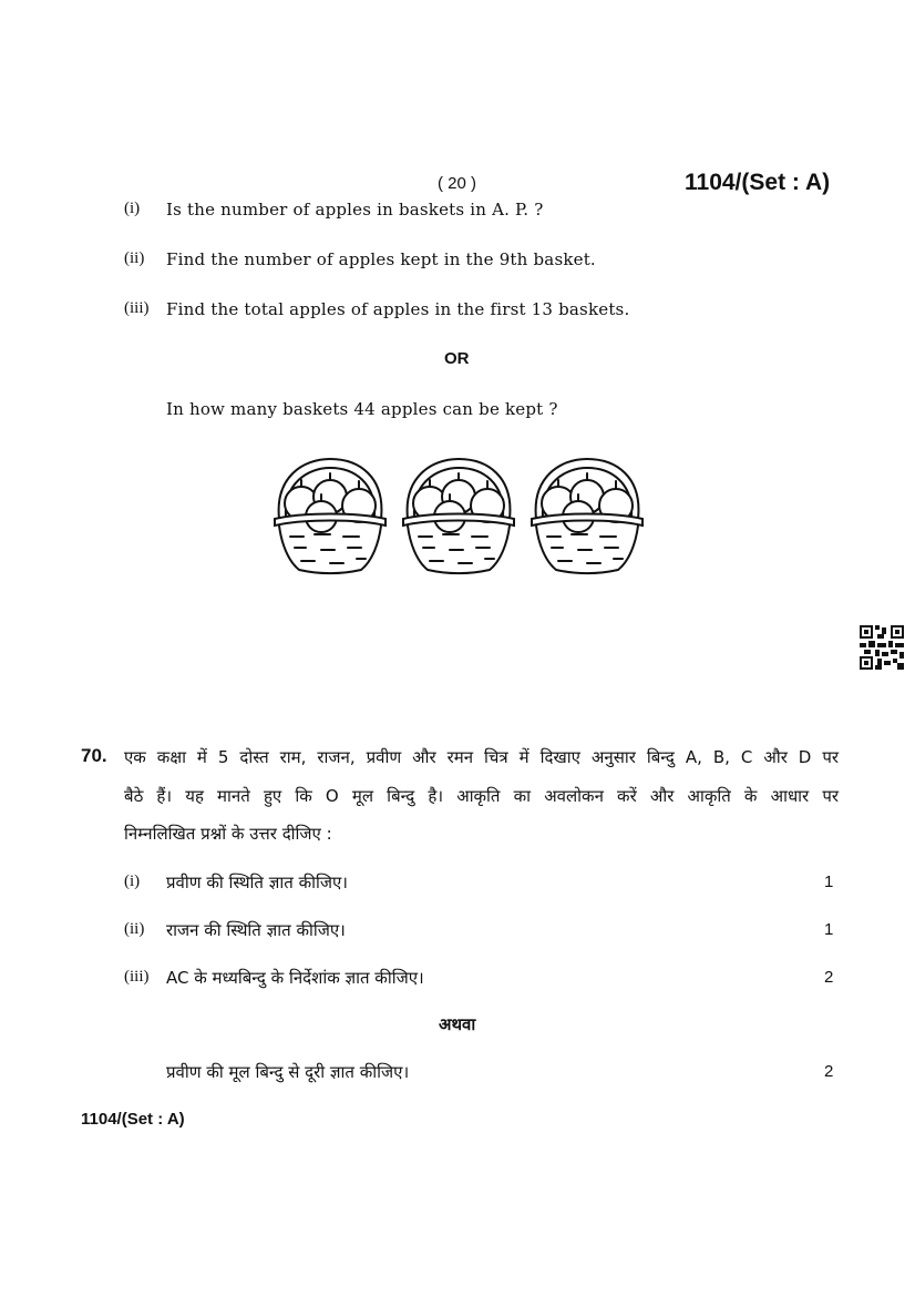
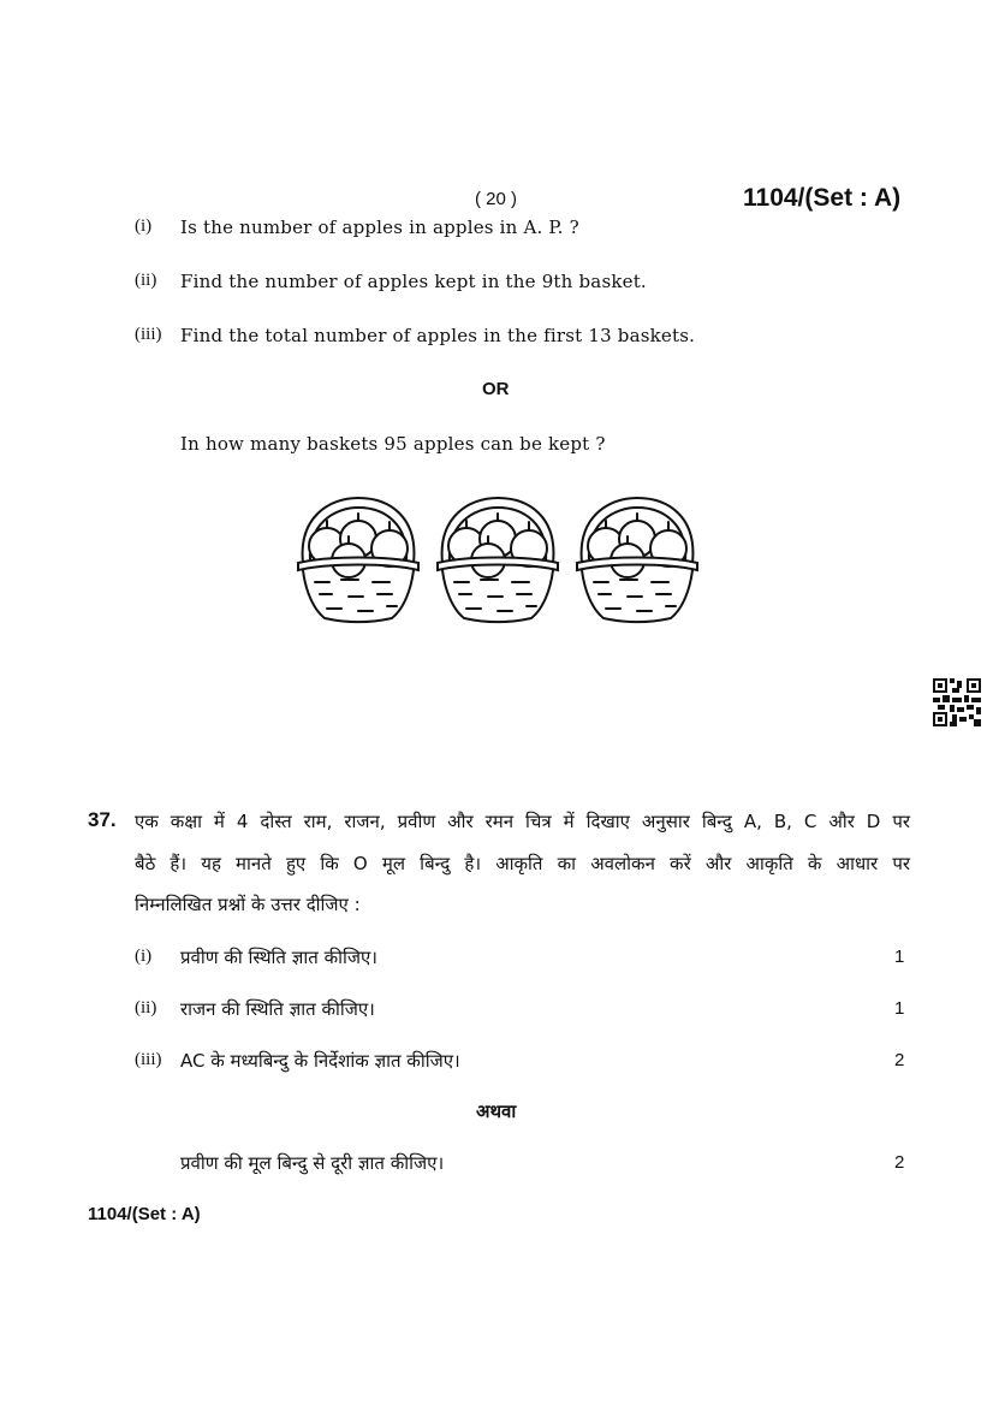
  ( 20 )
  1104/(Set : A)
  (i)
- Is the number of apples in baskets in A. P. ?
+ Is the number of apples in apples in A. P. ?
  (ii)
  Find the number of apples kept in the 9th basket.
  (iii)
- Find the total apples of apples in the first 13 baskets.
+ Find the total number of apples in the first 13 baskets.
  OR
- In how many baskets 44 apples can be kept ?
+ In how many baskets 95 apples can be kept ?
- 70.
+ 37.
- एक कक्षा में 5 दोस्त राम, राजन, प्रवीण और रमन चित्र में दिखाए अनुसार बिन्दु A, B, C और D पर
+ एक कक्षा में 4 दोस्त राम, राजन, प्रवीण और रमन चित्र में दिखाए अनुसार बिन्दु A, B, C और D पर
  बैठे हैं। यह मानते हुए कि O मूल बिन्दु है। आकृति का अवलोकन करें और आकृति के आधार पर
  निम्नलिखित प्रश्नों के उत्तर दीजिए :
  (i)
  प्रवीण की स्थिति ज्ञात कीजिए।
  1
  (ii)
  राजन की स्थिति ज्ञात कीजिए।
  1
  (iii)
  AC के मध्यबिन्दु के निर्देशांक ज्ञात कीजिए।
  2
  अथवा
  प्रवीण की मूल बिन्दु से दूरी ज्ञात कीजिए।
  2
  1104/(Set : A)
